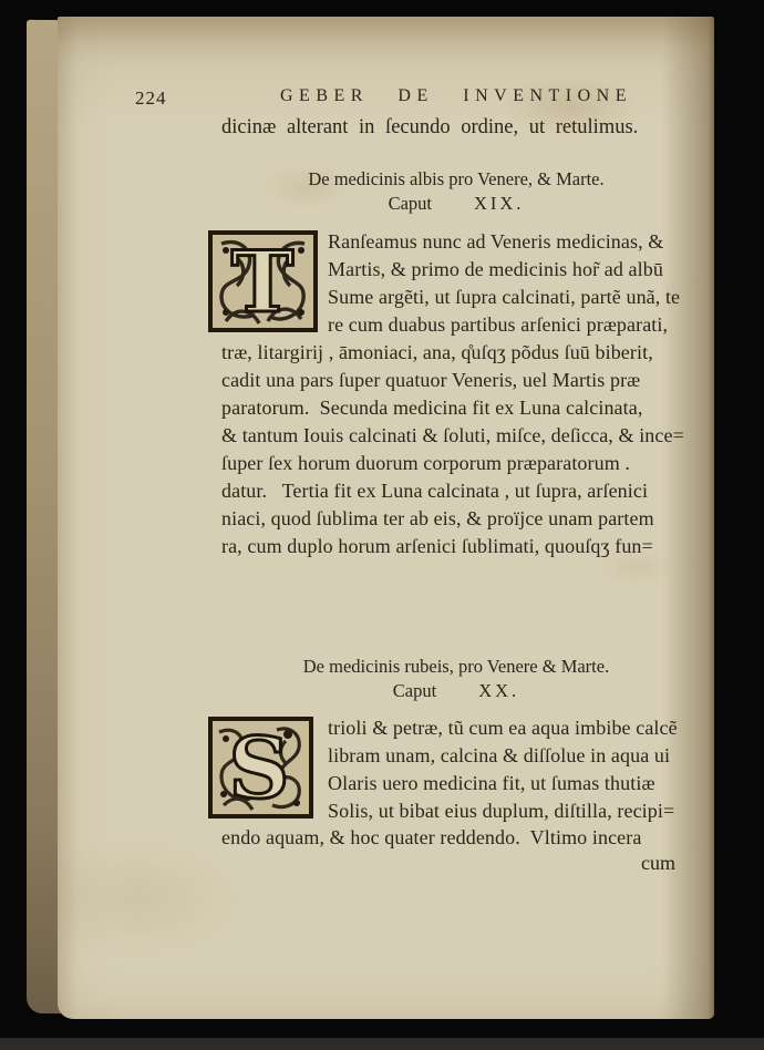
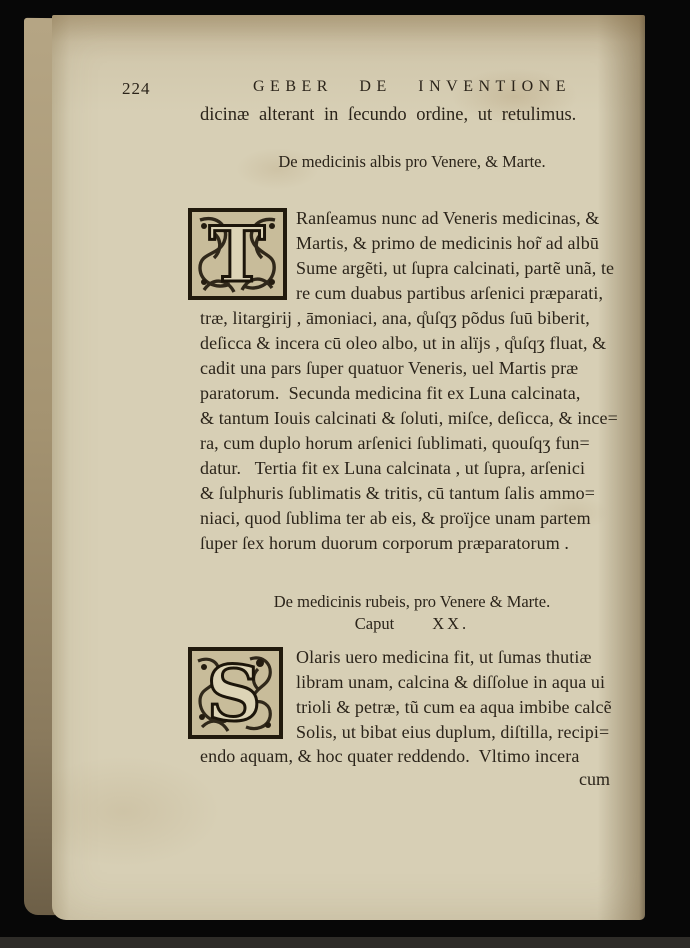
  224
  GEBER DE INVENTIONE
  dicinæ alterant in ſecundo ordine, ut retulimus.
  De medicinis albis pro Venere, & Marte.
- Caput XIX.
  T
  Ranſeamus nunc ad Veneris medicinas, &
  Martis, & primo de medicinis hor̃ ad albū
  Sume argẽti, ut ſupra calcinati, partẽ unã, te
  re cum duabus partibus arſenici præparati,
  træ, litargirij , āmoniaci, ana, q̊uſqʒ põdus ſuū biberit,
+ deſicca & incera cū oleo albo, ut in alïjs , q̊uſqʒ fluat, &
  cadit una pars ſuper quatuor Veneris, uel Martis præ
  paratorum. Secunda medicina fit ex Luna calcinata,
  & tantum Iouis calcinati & ſoluti, miſce, deſicca, & ince=
- ſuper ſex horum duorum corporum præparatorum .
+ ra, cum duplo horum arſenici ſublimati, quouſqʒ fun=
  datur. Tertia fit ex Luna calcinata , ut ſupra, arſenici
+ & ſulphuris ſublimatis & tritis, cū tantum ſalis ammo=
  niaci, quod ſublima ter ab eis, & proïjce unam partem
- ra, cum duplo horum arſenici ſublimati, quouſqʒ fun=
+ ſuper ſex horum duorum corporum præparatorum .
  De medicinis rubeis, pro Venere & Marte.
  Caput XX.
  S
- trioli & petræ, tũ cum ea aqua imbibe calcẽ
+ Olaris uero medicina fit, ut ſumas thutiæ
  libram unam, calcina & diſſolue in aqua ui
- Olaris uero medicina fit, ut ſumas thutiæ
+ trioli & petræ, tũ cum ea aqua imbibe calcẽ
  Solis, ut bibat eius duplum, diſtilla, recipi=
  endo aquam, & hoc quater reddendo. Vltimo incera
  cum
